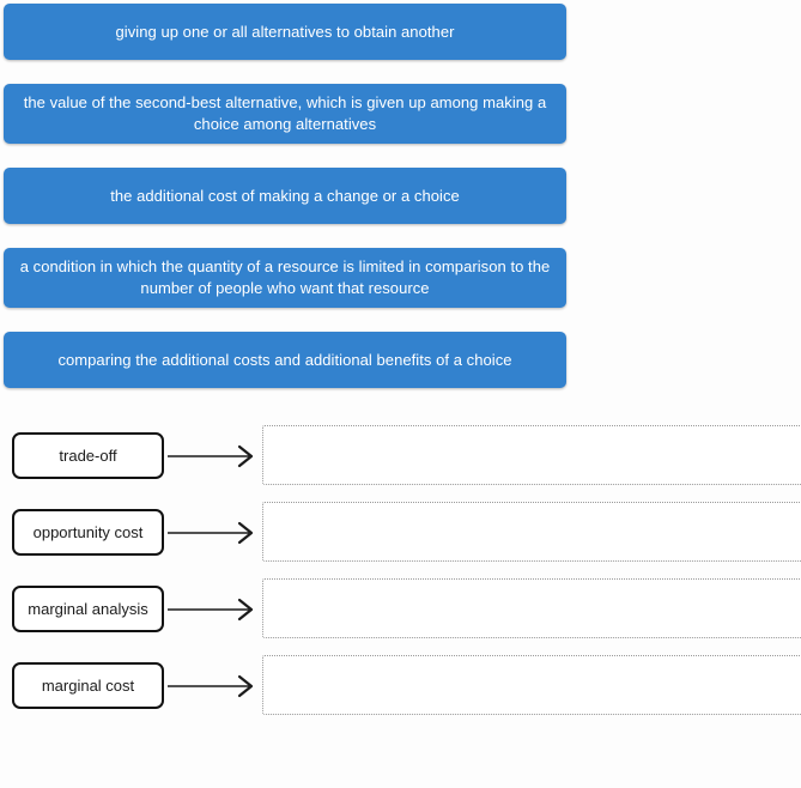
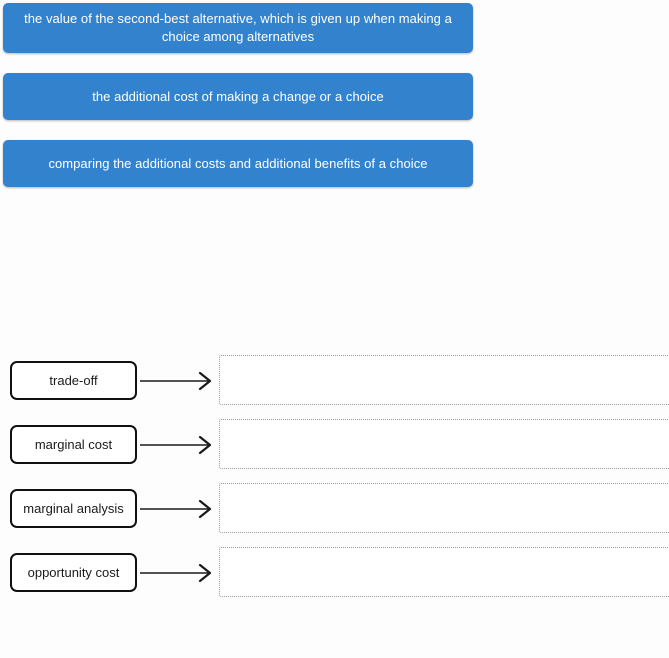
- giving up one or all alternatives to obtain another
- the value of the second-best alternative, which is given up among making a choice among alternatives
+ the value of the second-best alternative, which is given up when making a choice among alternatives
  the additional cost of making a change or a choice
- a condition in which the quantity of a resource is limited in comparison to the number of people who want that resource
  comparing the additional costs and additional benefits of a choice
  trade-off
- opportunity cost
+ marginal cost
  marginal analysis
- marginal cost
+ opportunity cost
